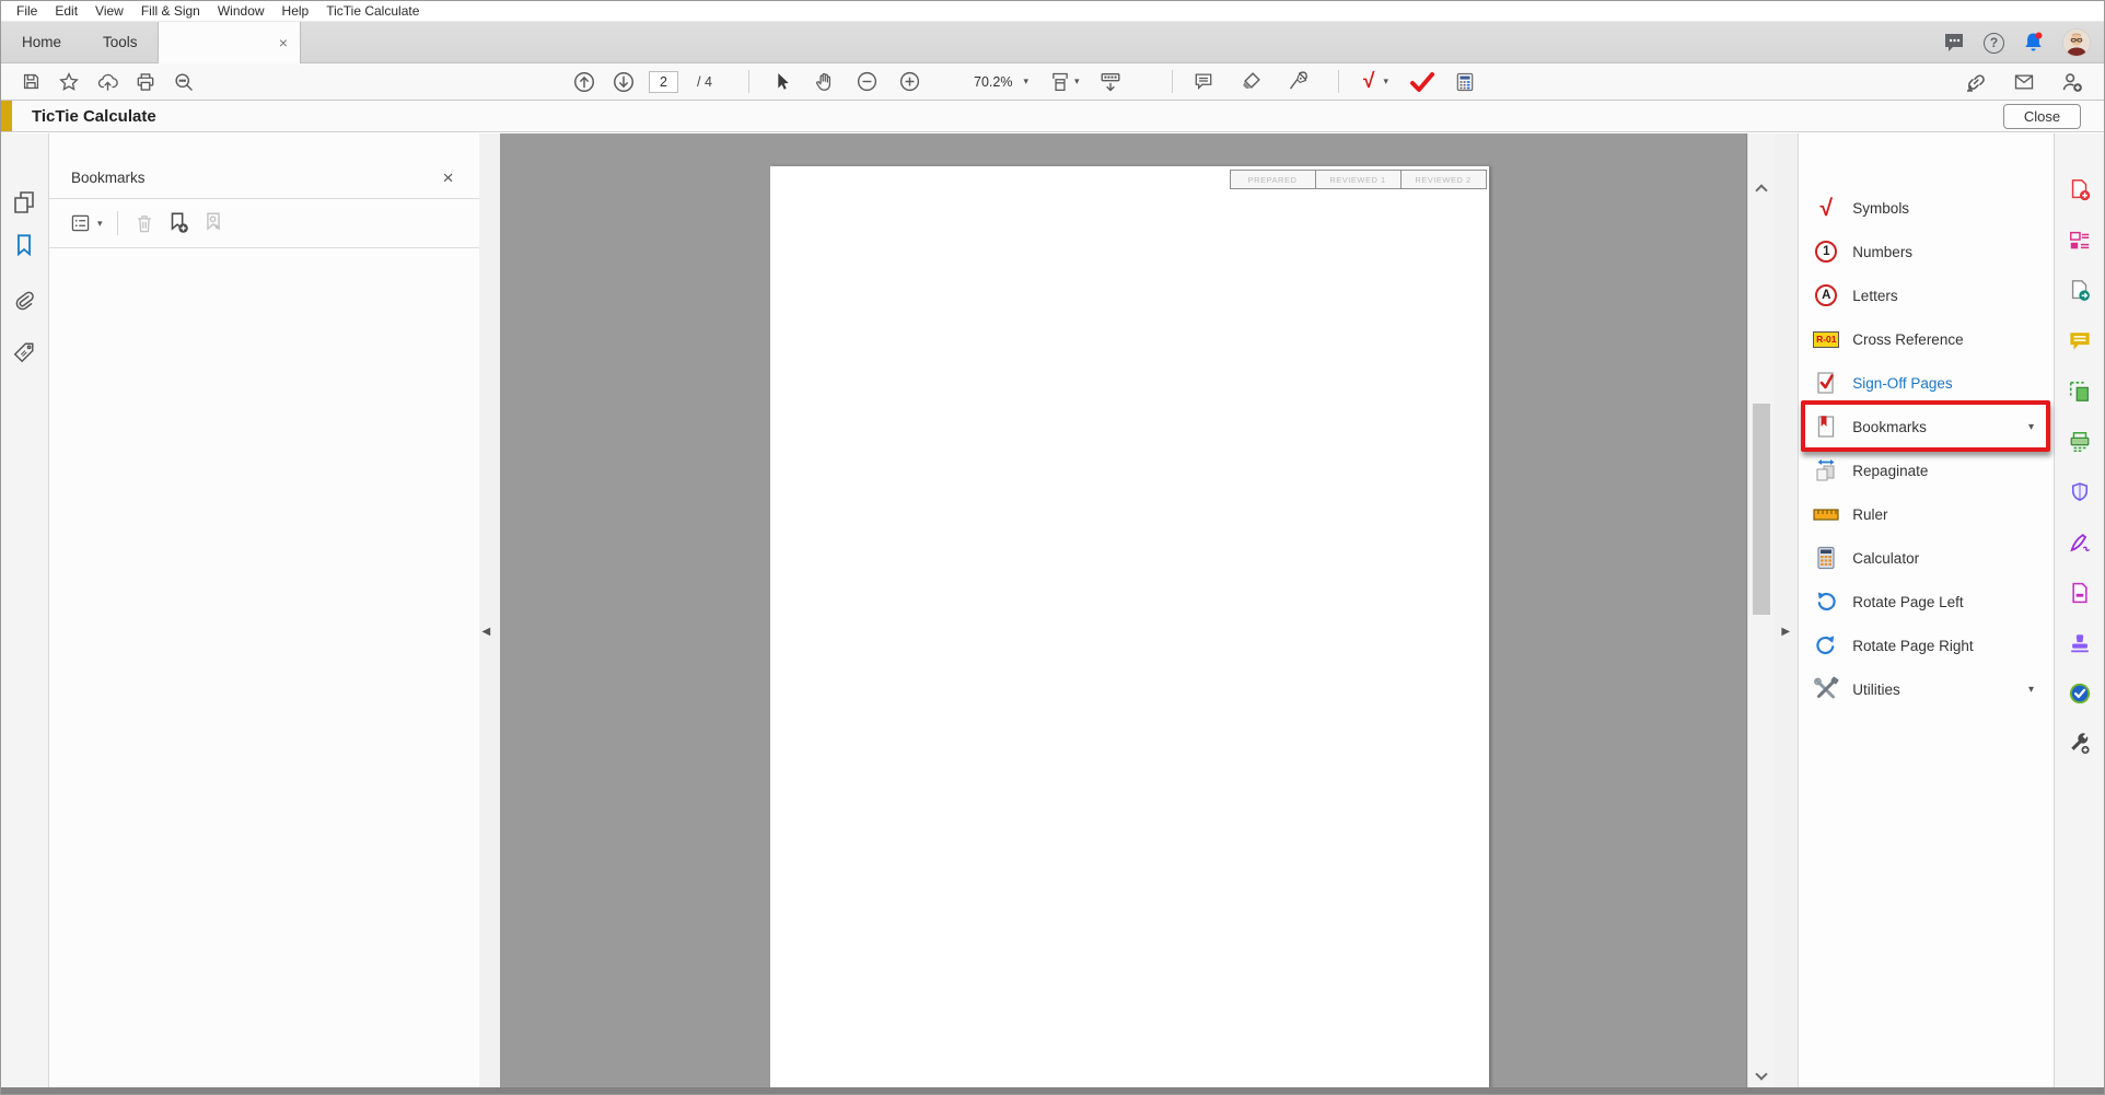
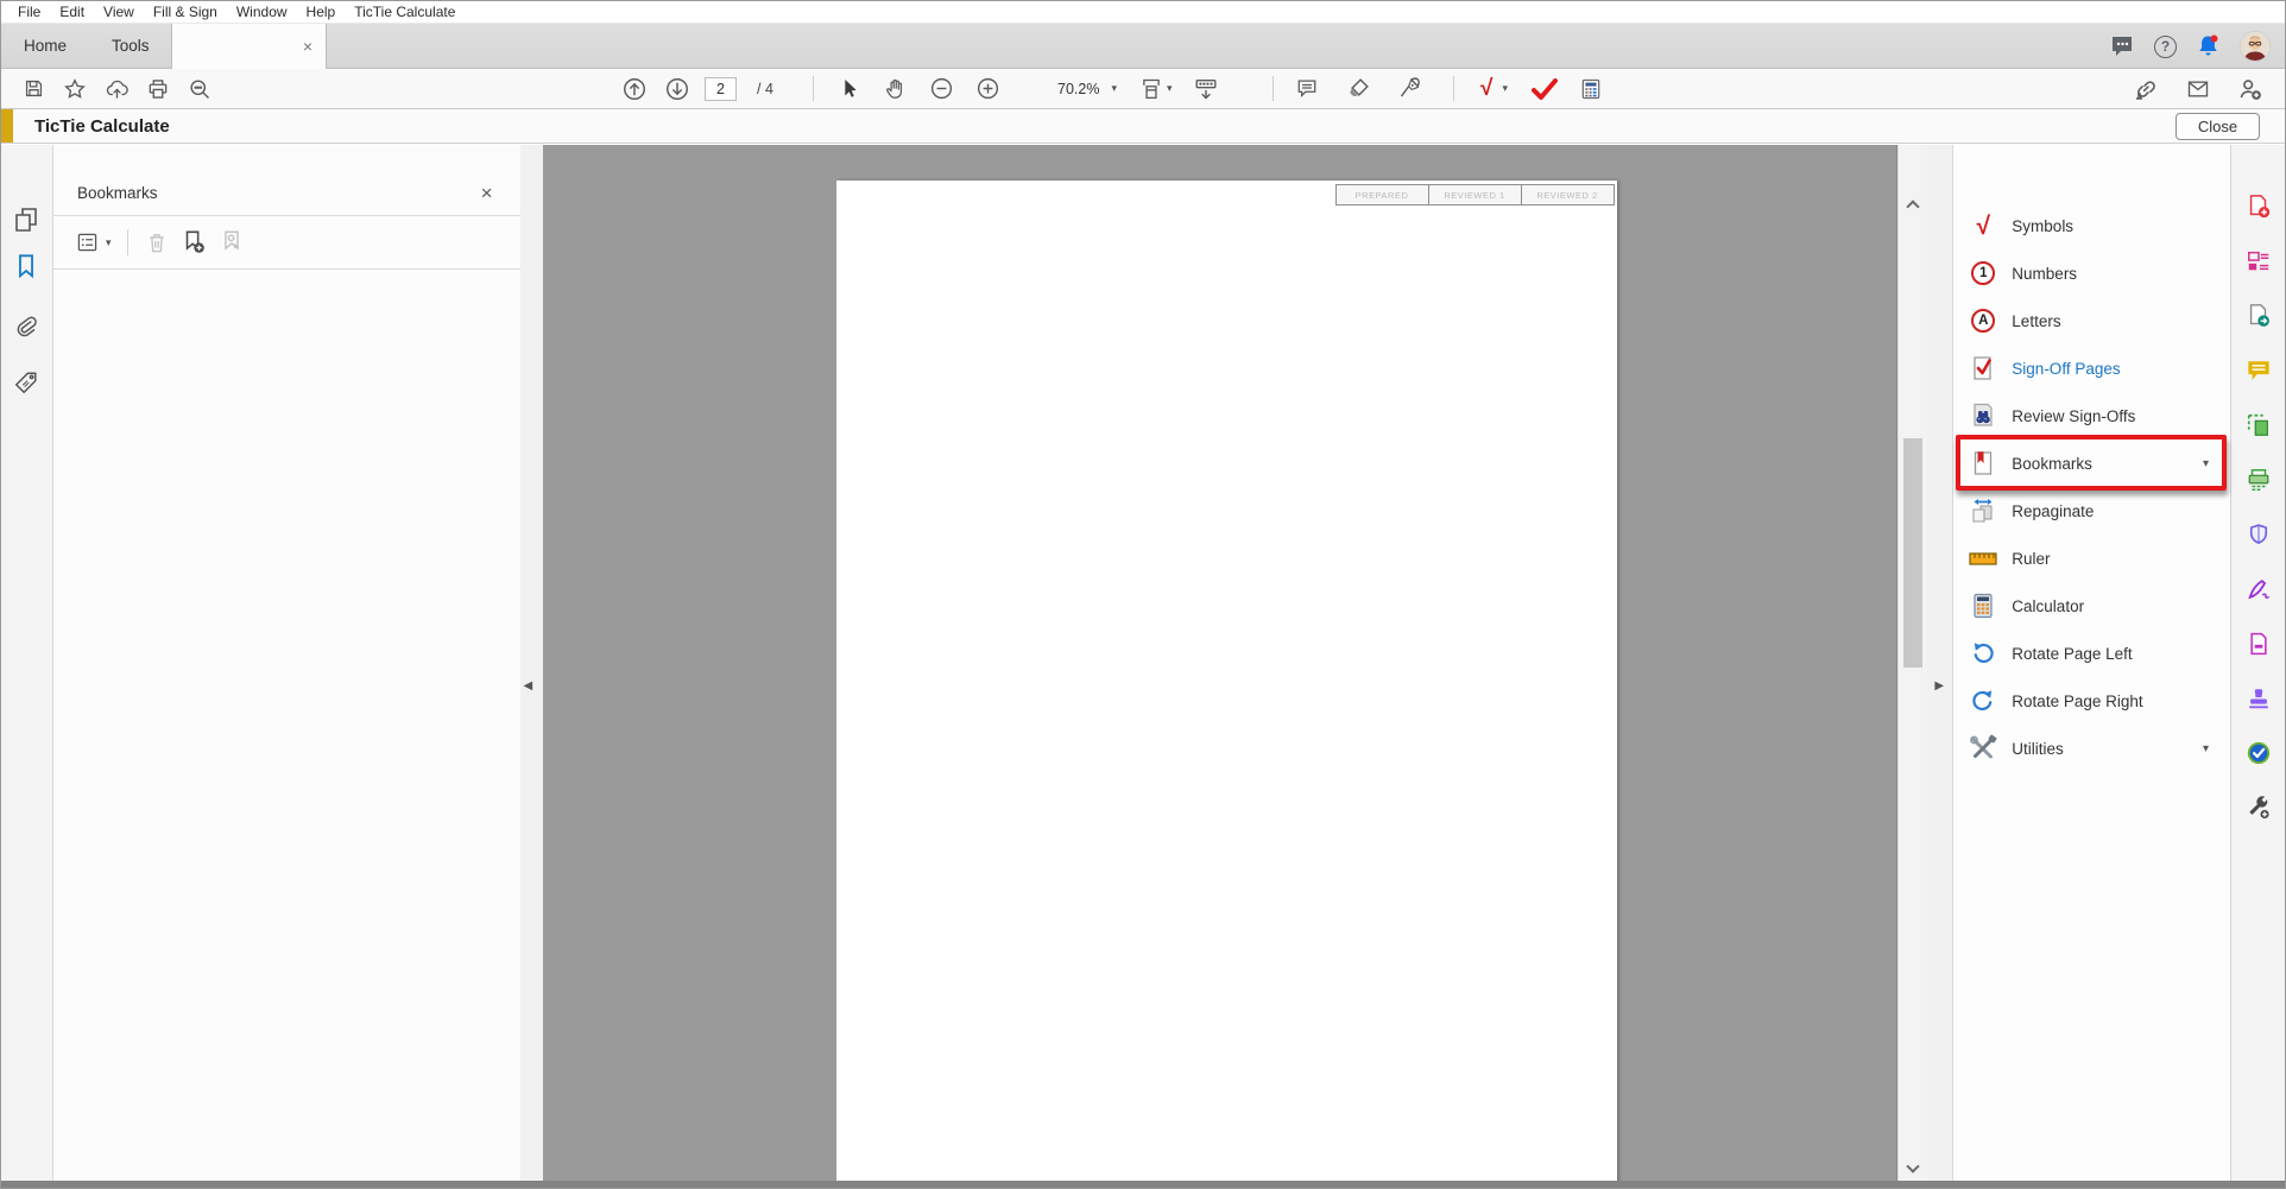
  File
  Edit
  View
  Fill & Sign
  Window
  Help
  TicTie Calculate
  Home
  Tools
  ×
  ?
  2
  / 4
  70.2%
  ▾
  ▾
  √
  ▾
  TicTie Calculate
  Close
  Bookmarks
  ×
  ▾
  ◀
  PREPARED
  REVIEWED 1
  REVIEWED 2
  ▶
  √
  Symbols
  1
  Numbers
  A
  Letters
- R-01
- Cross Reference
  Sign-Off Pages
+ Review Sign-Offs
  Bookmarks
  ▾
  Repaginate
  Ruler
  Calculator
  Rotate Page Left
  Rotate Page Right
  Utilities
  ▾
